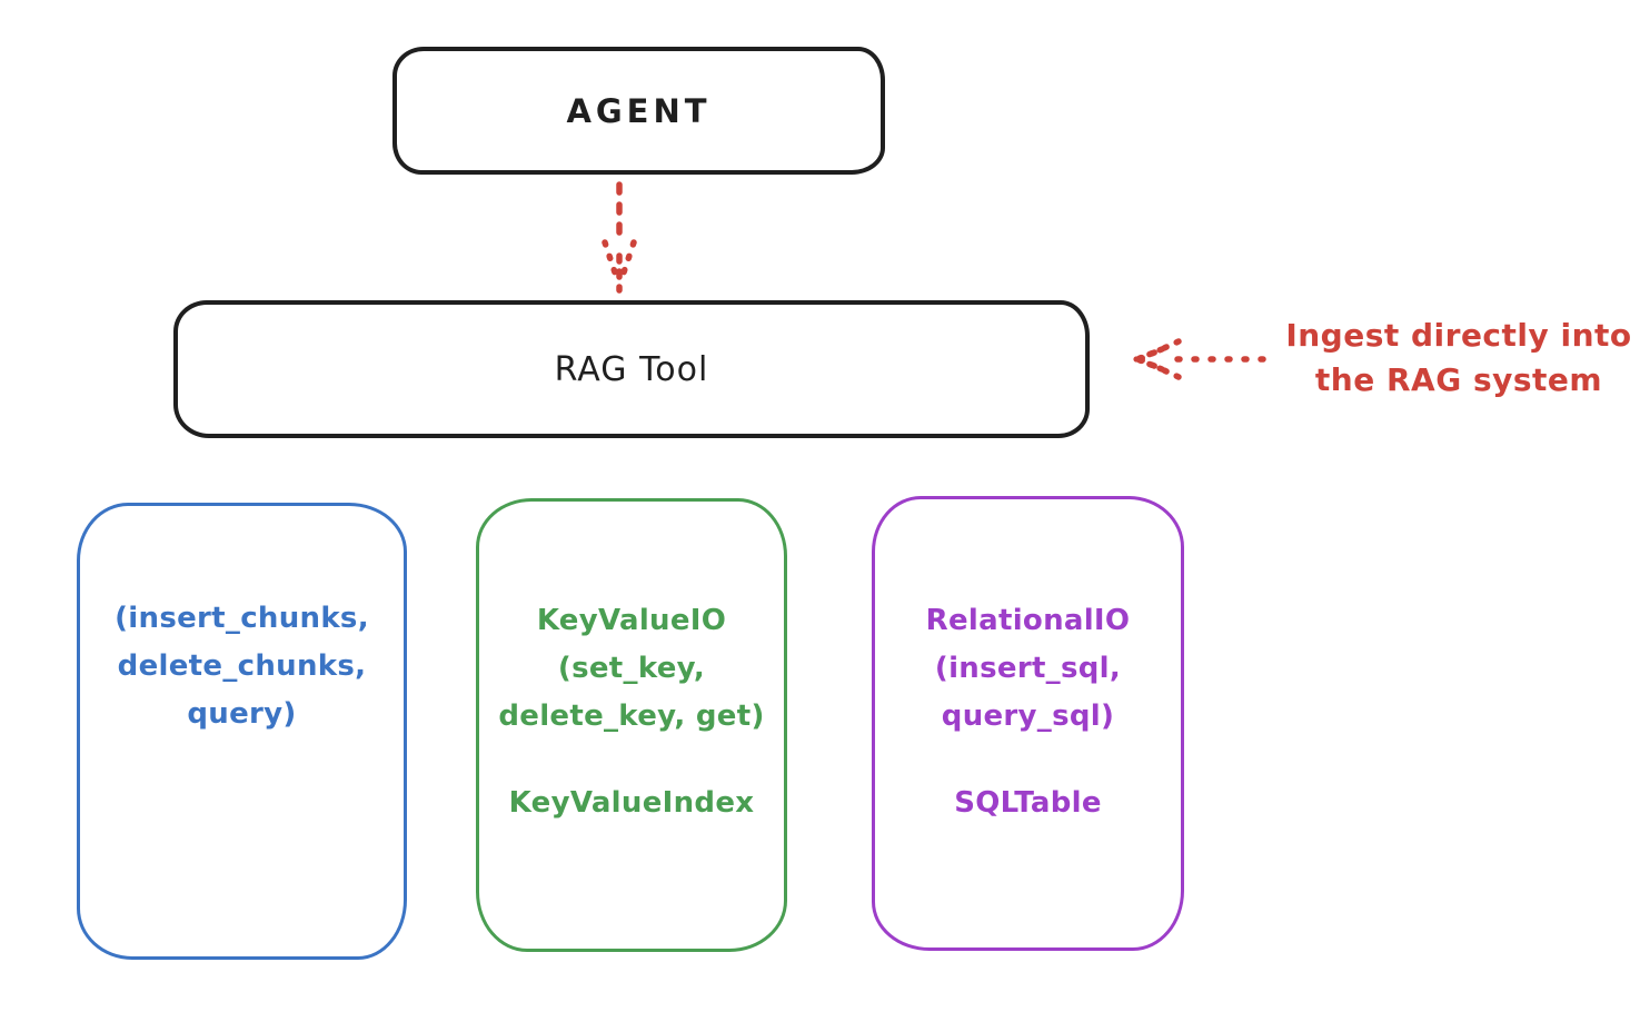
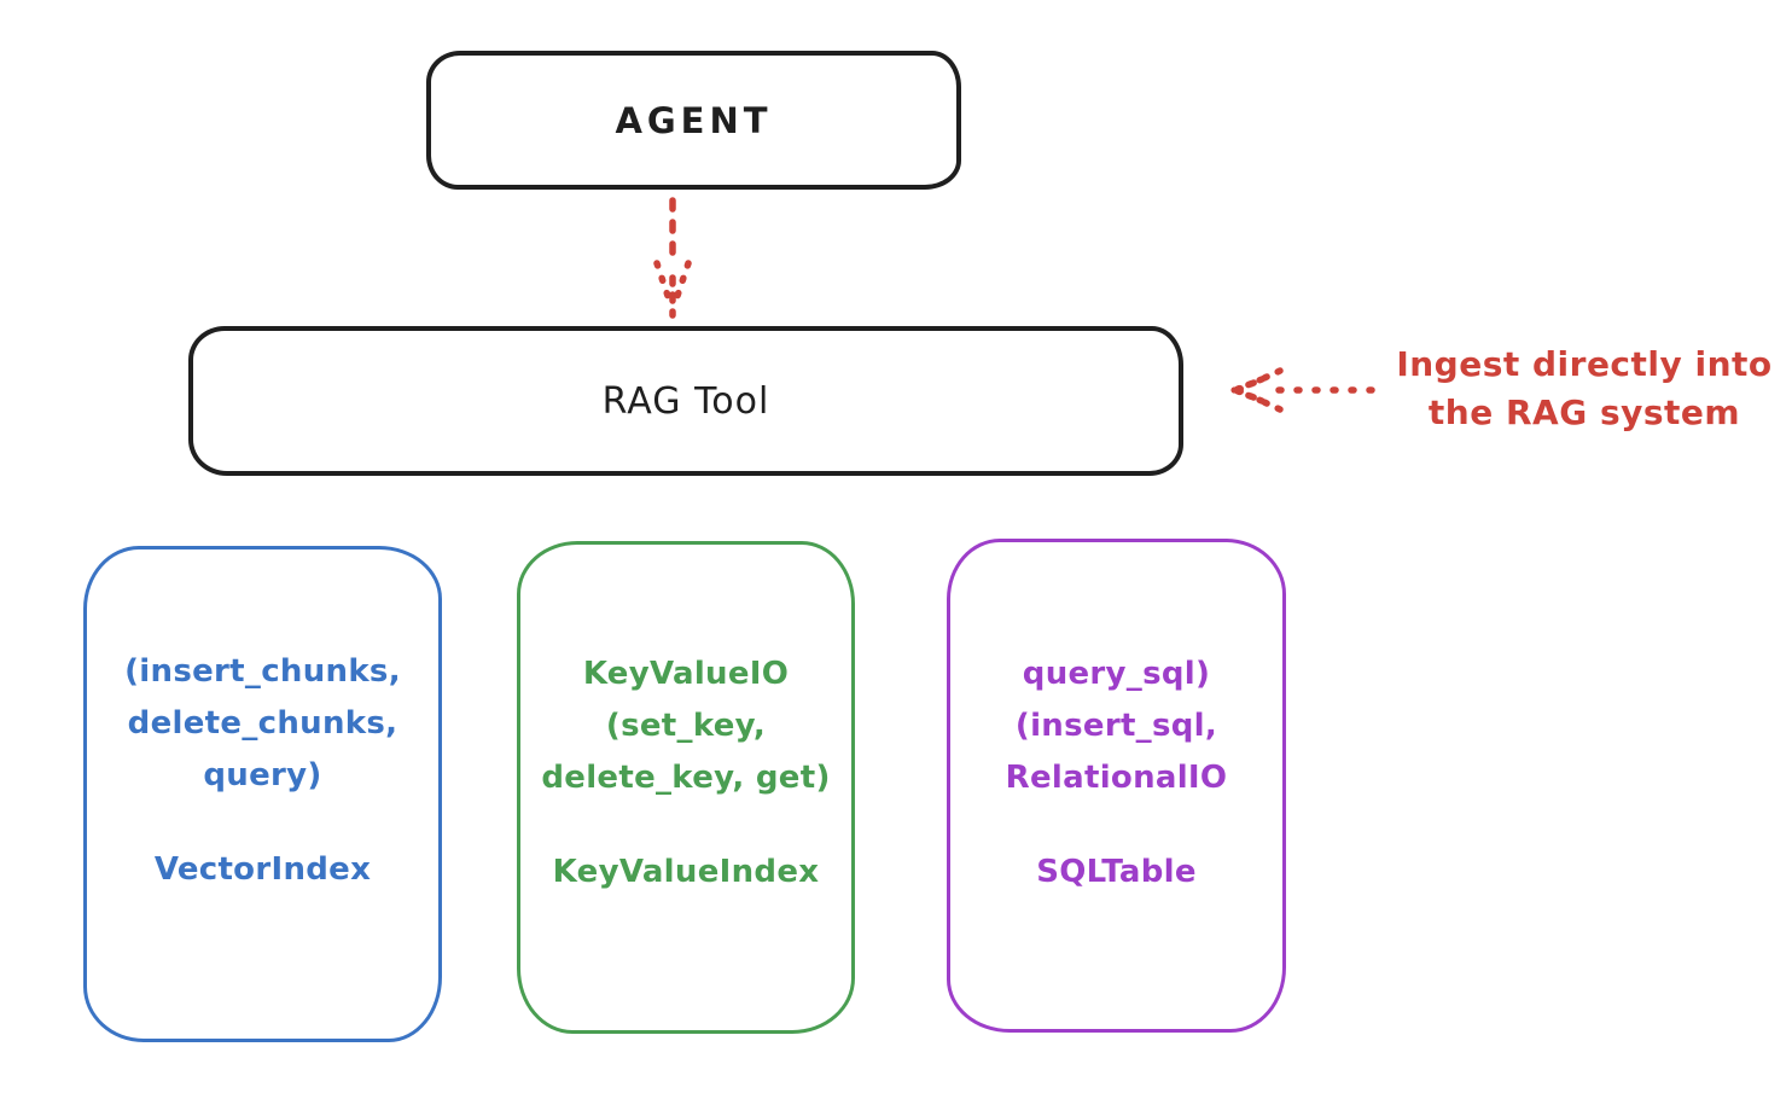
  AGENT
  RAG Tool
  Ingest directly into
  the RAG system
  (insert_chunks,
  delete_chunks,
  query)
+ VectorIndex
  KeyValueIO
  (set_key,
  delete_key, get)
  KeyValueIndex
- RelationalIO
+ query_sql)
  (insert_sql,
- query_sql)
+ RelationalIO
  SQLTable
